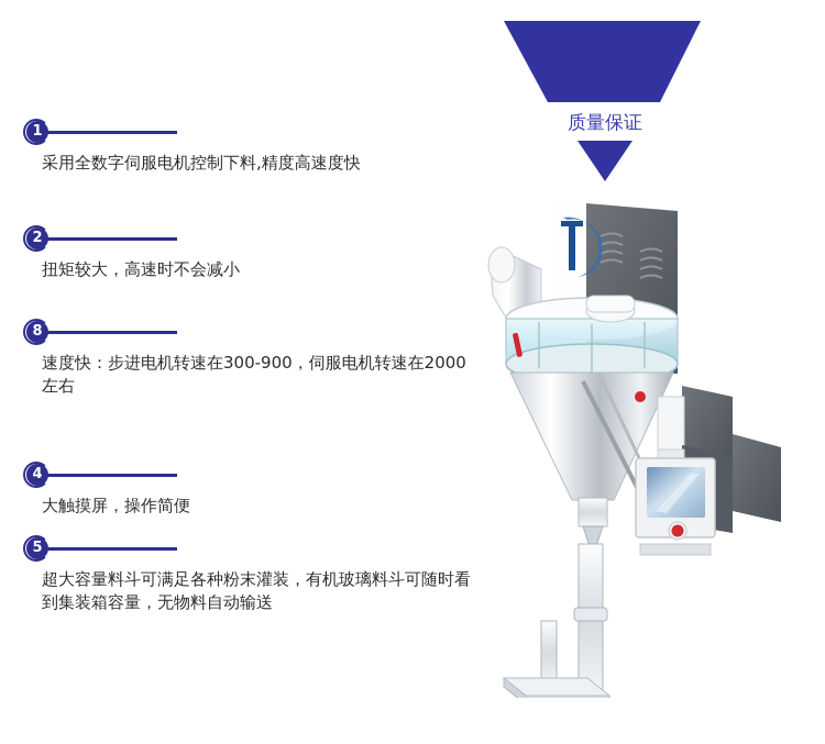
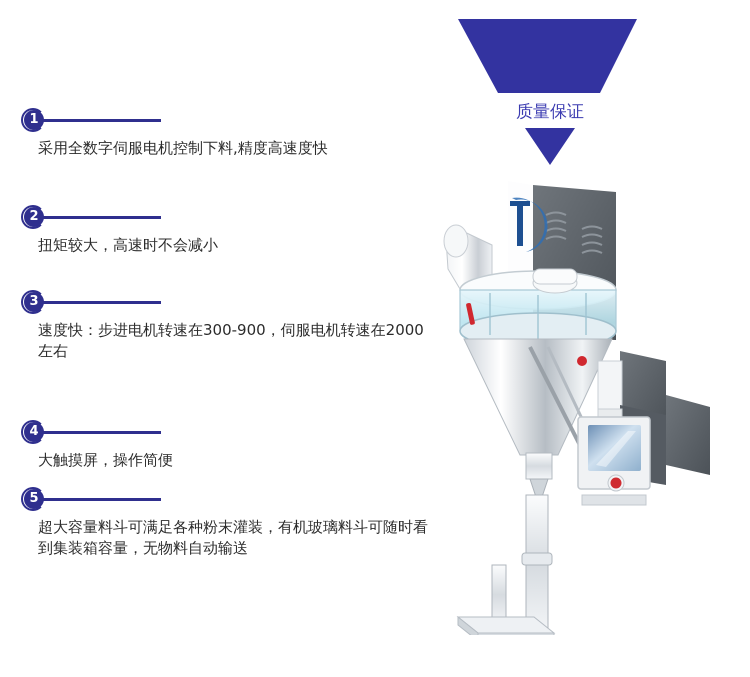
  1
  采用全数字伺服电机控制下料,精度高速度快
  2
  扭矩较大，高速时不会减小
- 8
+ 3
  速度快：步进电机转速在300-900，伺服电机转速在2000左右
  4
  大触摸屏，操作简便
  5
  超大容量料斗可满足各种粉末灌装，有机玻璃料斗可随时看到集装箱容量，无物料自动输送
  质量保证
